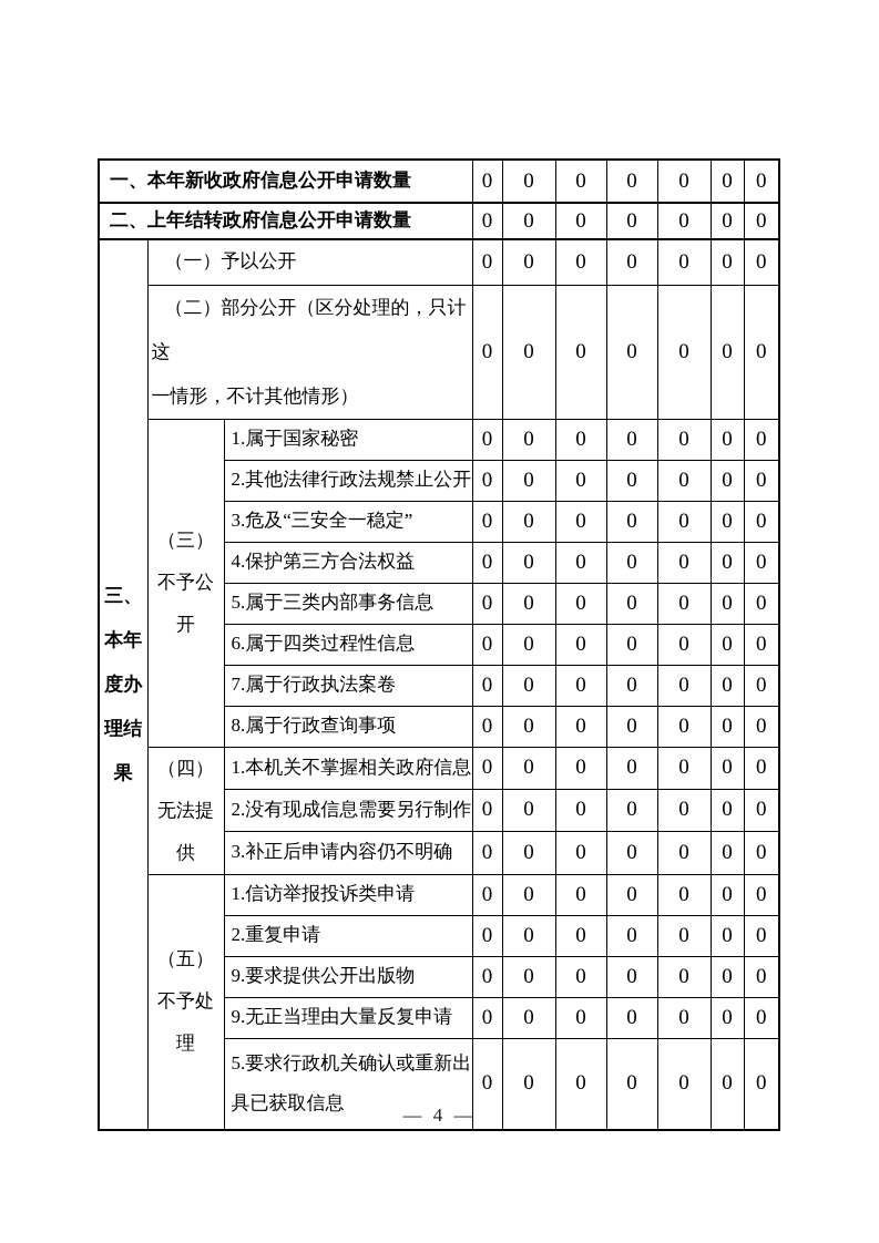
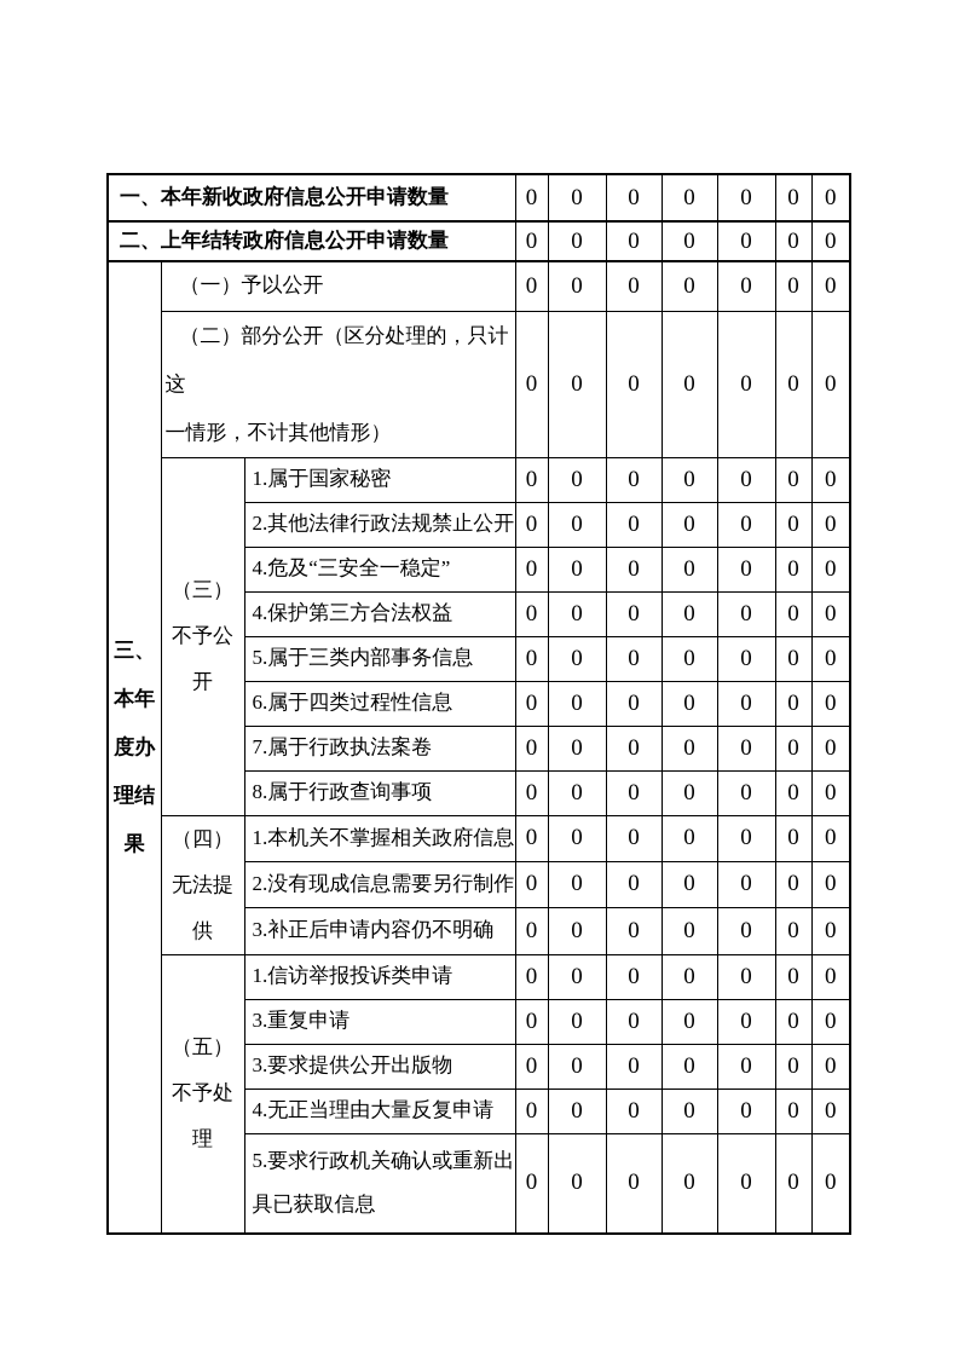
  一、本年新收政府信息公开申请数量	0	0	0	0	0	0	0
  二、上年结转政府信息公开申请数量	0	0	0	0	0	0	0
  三、 本年 度办 理结 果	（一）予以公开	0	0	0	0	0	0	0
  （二）部分公开（区分处理的，只计这 一情形，不计其他情形）	0	0	0	0	0	0	0
  （三） 不予公 开	1.属于国家秘密	0	0	0	0	0	0	0
  2.其他法律行政法规禁止公开	0	0	0	0	0	0	0
- 3.危及“三安全一稳定”	0	0	0	0	0	0	0
+ 4.危及“三安全一稳定”	0	0	0	0	0	0	0
  4.保护第三方合法权益	0	0	0	0	0	0	0
  5.属于三类内部事务信息	0	0	0	0	0	0	0
  6.属于四类过程性信息	0	0	0	0	0	0	0
  7.属于行政执法案卷	0	0	0	0	0	0	0
  8.属于行政查询事项	0	0	0	0	0	0	0
  （四） 无法提 供	1.本机关不掌握相关政府信息	0	0	0	0	0	0	0
  2.没有现成信息需要另行制作	0	0	0	0	0	0	0
  3.补正后申请内容仍不明确	0	0	0	0	0	0	0
  （五） 不予处 理	1.信访举报投诉类申请	0	0	0	0	0	0	0
- 2.重复申请	0	0	0	0	0	0	0
+ 3.重复申请	0	0	0	0	0	0	0
- 9.要求提供公开出版物	0	0	0	0	0	0	0
+ 3.要求提供公开出版物	0	0	0	0	0	0	0
- 9.无正当理由大量反复申请	0	0	0	0	0	0	0
+ 4.无正当理由大量反复申请	0	0	0	0	0	0	0
  5.要求行政机关确认或重新出 具已获取信息	0	0	0	0	0	0	0
- — 4 —
